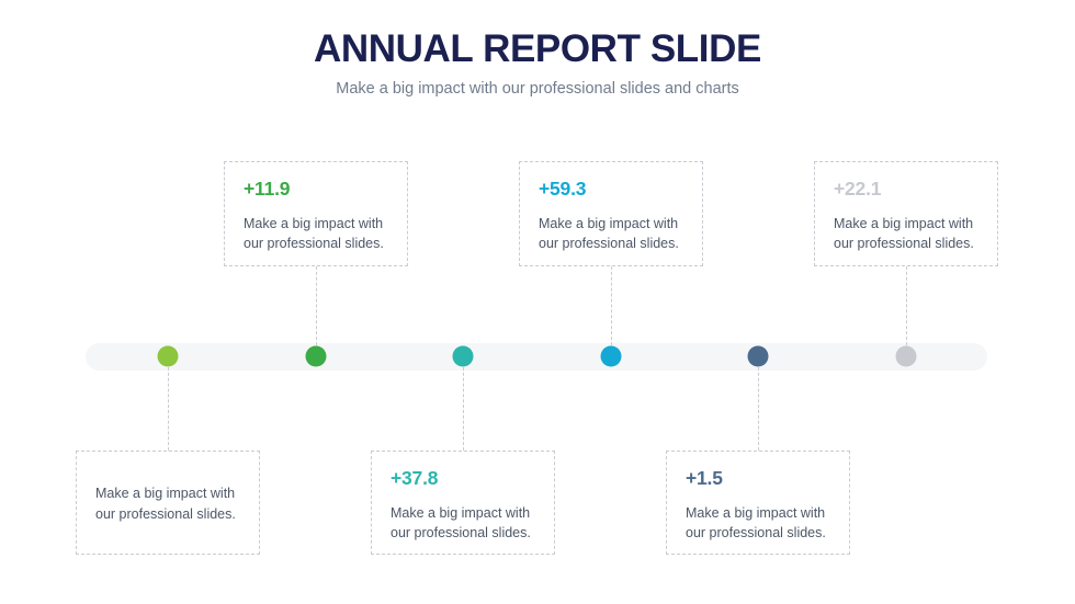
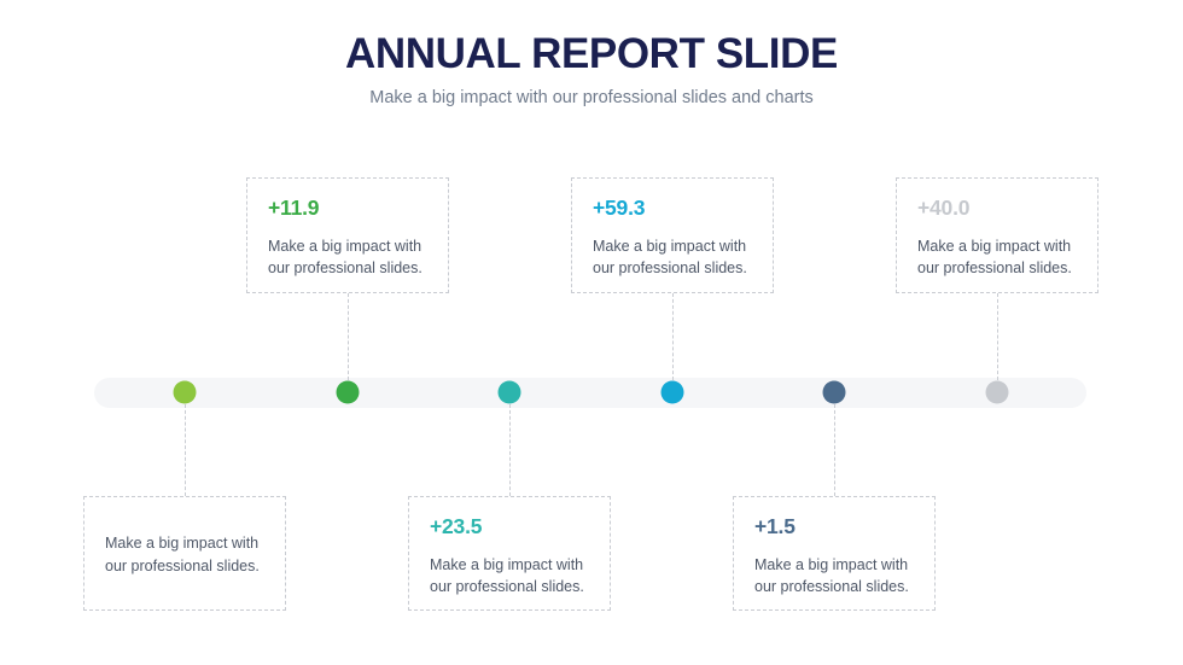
  ANNUAL REPORT SLIDE
  Make a big impact with our professional slides and charts
  +11.9
  Make a big impact with our professional slides.
  +59.3
  Make a big impact with our professional slides.
- +22.1
+ +40.0
  Make a big impact with our professional slides.
  Make a big impact with our professional slides.
- +37.8
+ +23.5
  Make a big impact with our professional slides.
  +1.5
  Make a big impact with our professional slides.
